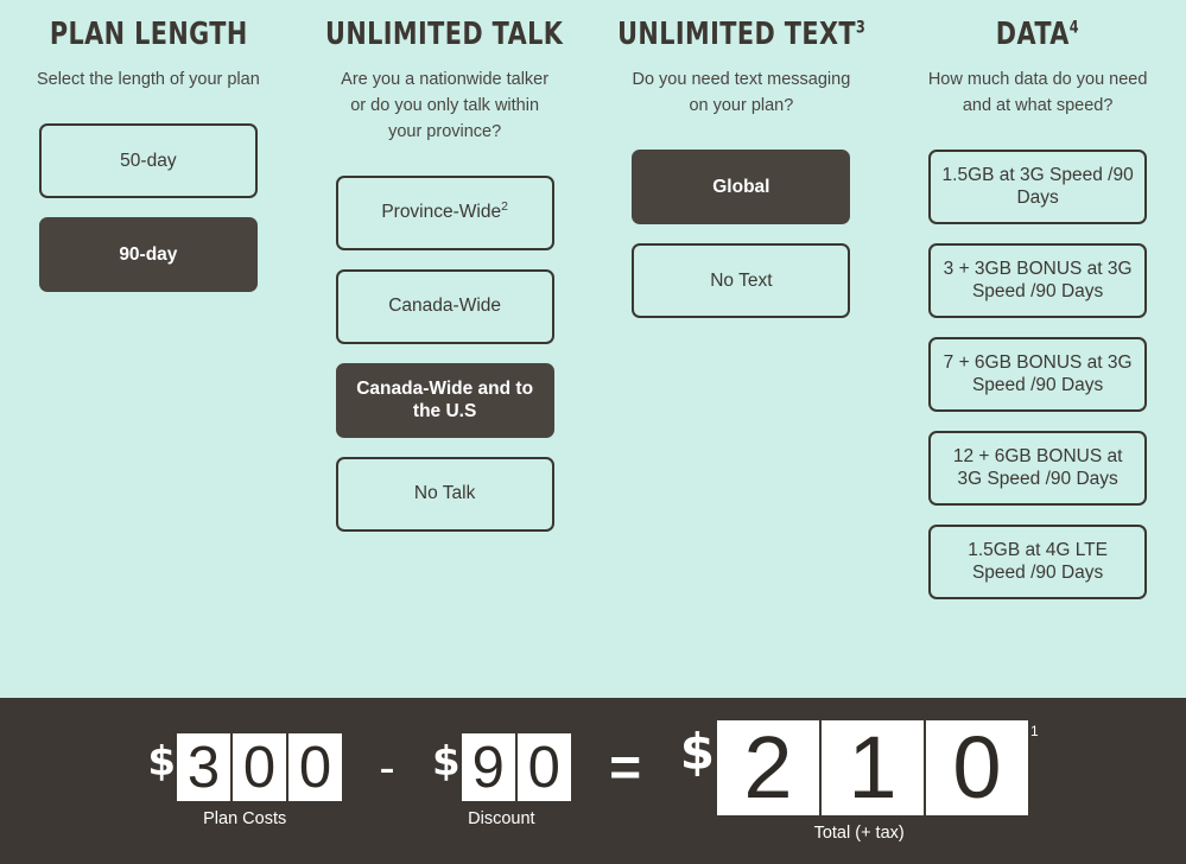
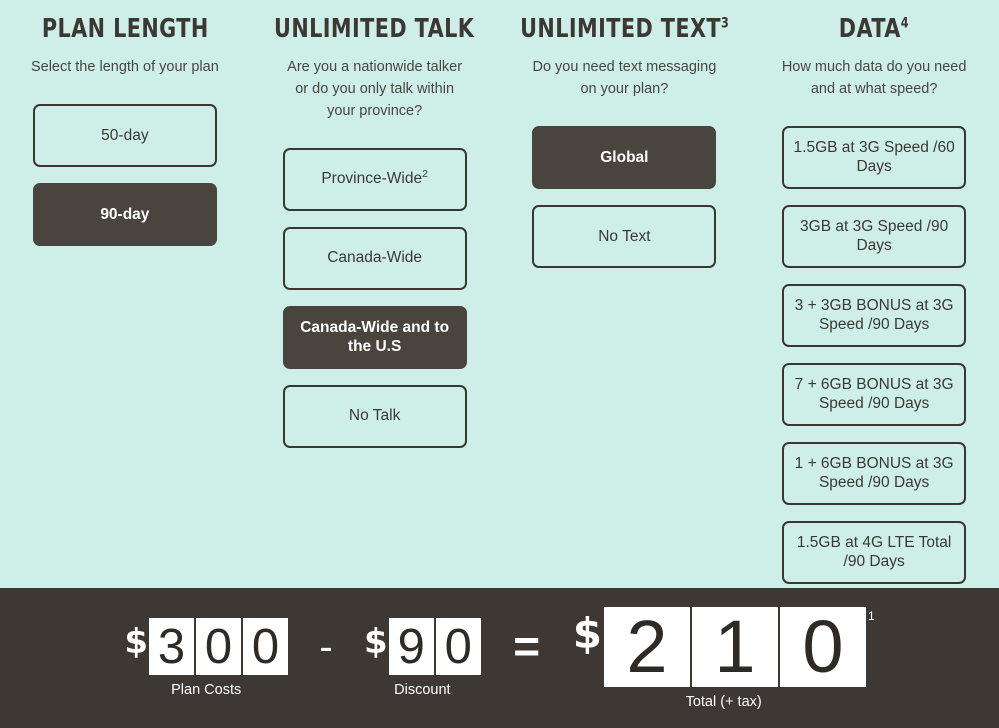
  PLAN LENGTH
  Select the length of your plan
  50-day
  90-day
  UNLIMITED TALK
  Are you a nationwide talker or do you only talk within your province?
  Province-Wide2
  Canada-Wide
  Canada-Wide and to the U.S
  No Talk
  UNLIMITED TEXT3
  Do you need text messaging on your plan?
  Global
  No Text
  DATA4
  How much data do you need and at what speed?
- 1.5GB at 3G Speed /90 Days
+ 1.5GB at 3G Speed /60 Days
+ 3GB at 3G Speed /90 Days
  3 + 3GB BONUS at 3G Speed /90 Days
  7 + 6GB BONUS at 3G Speed /90 Days
- 12 + 6GB BONUS at 3G Speed /90 Days
+ 1 + 6GB BONUS at 3G Speed /90 Days
- 1.5GB at 4G LTE Speed /90 Days
+ 1.5GB at 4G LTE Total /90 Days
  $
  3
  0
  0
  Plan Costs
  -
  $
  9
  0
  Discount
  =
  $
  2
  1
  0
  1
  Total (+ tax)
